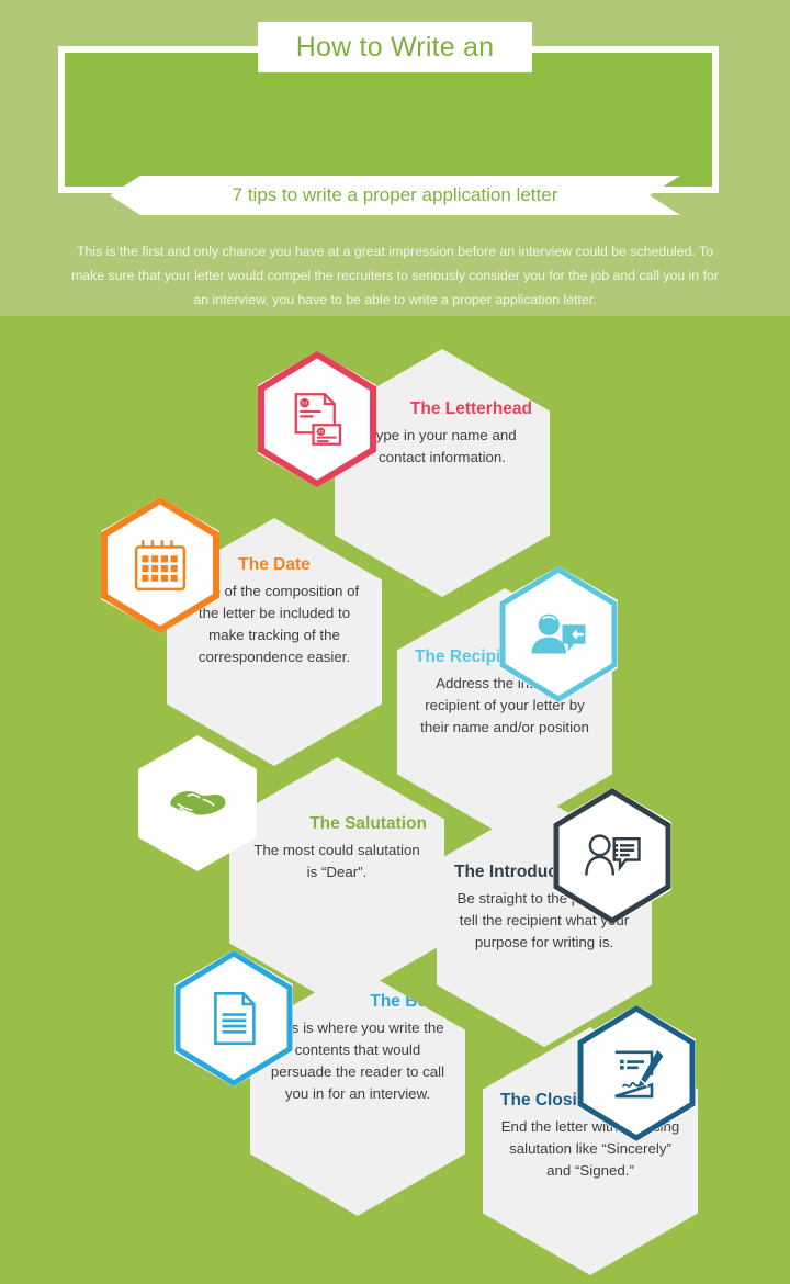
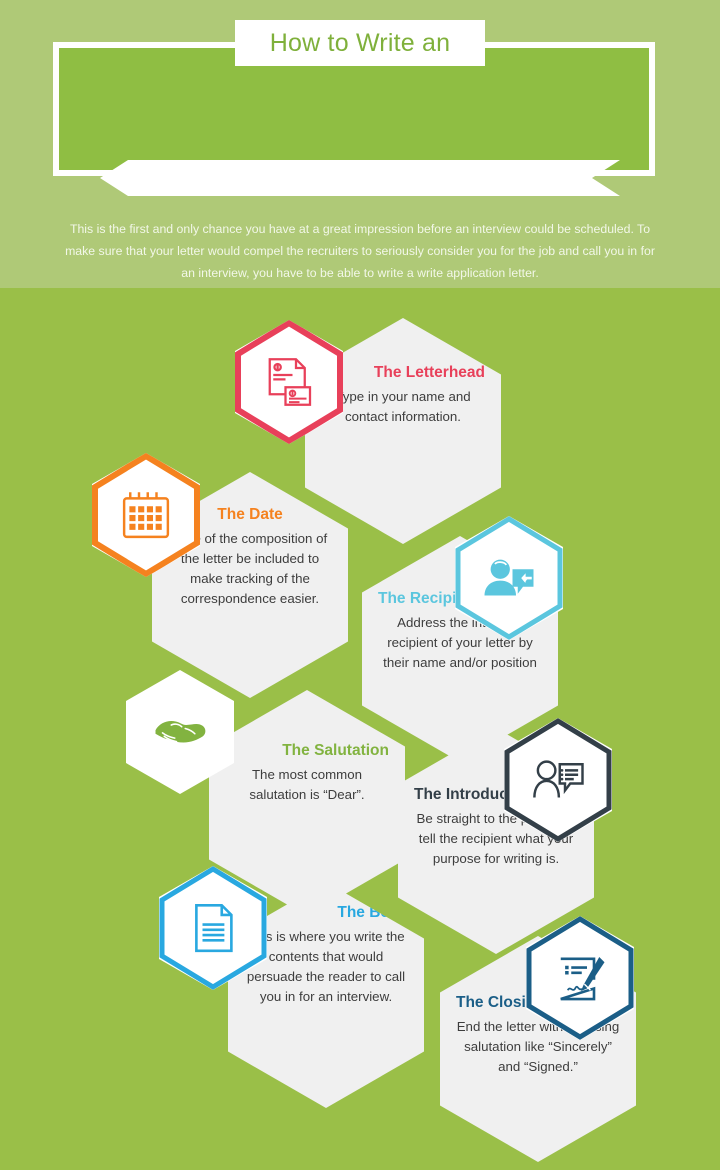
  How to Write an
- 7 tips to write a proper application letter
- This is the first and only chance you have at a great impression before an interview could be scheduled. To make sure that your letter would compel the recruiters to seriously consider you for the job and call you in for an interview, you have to be able to write a proper application letter.
+ This is the first and only chance you have at a great impression before an interview could be scheduled. To make sure that your letter would compel the recruiters to seriously consider you for the job and call you in for an interview, you have to be able to write a write application letter.
  The Letterhead
  ype in your name and contact information.
  The Date
  of the composition of the letter be included to make tracking of the correspondence easier.
  The Recipi
  Address the i recipient of your letter by their name and/or position
  The Salutation
- The most could salutation is “Dear”.
+ The most common salutation is “Dear”.
  The Introduc
  Be straight to the tell the recipient what yur purpose for writing is.
  s is where you write the contents that would persuade the reader to call you in for an interview.
  The Closi
  End the letter witng salutation like “Sincerely” and “Signed.”
